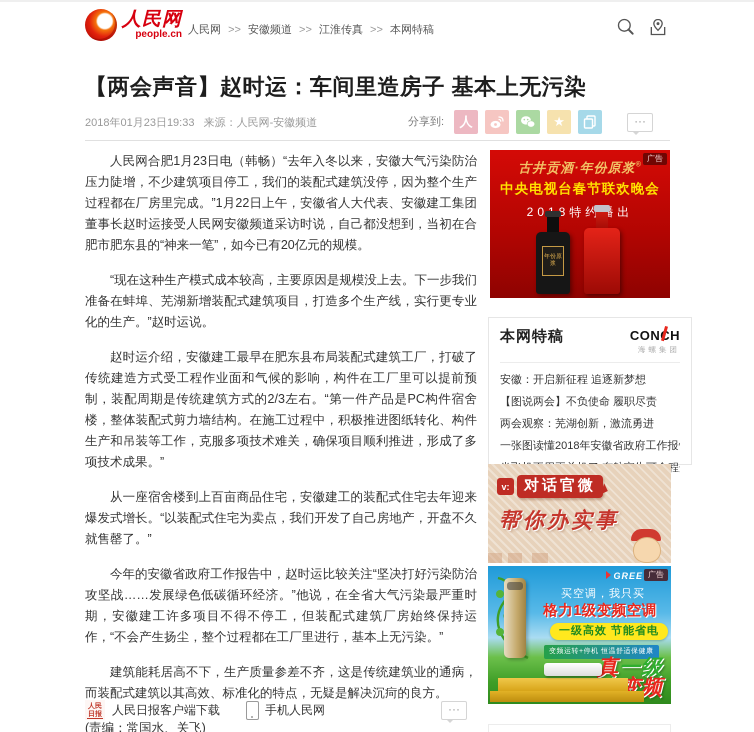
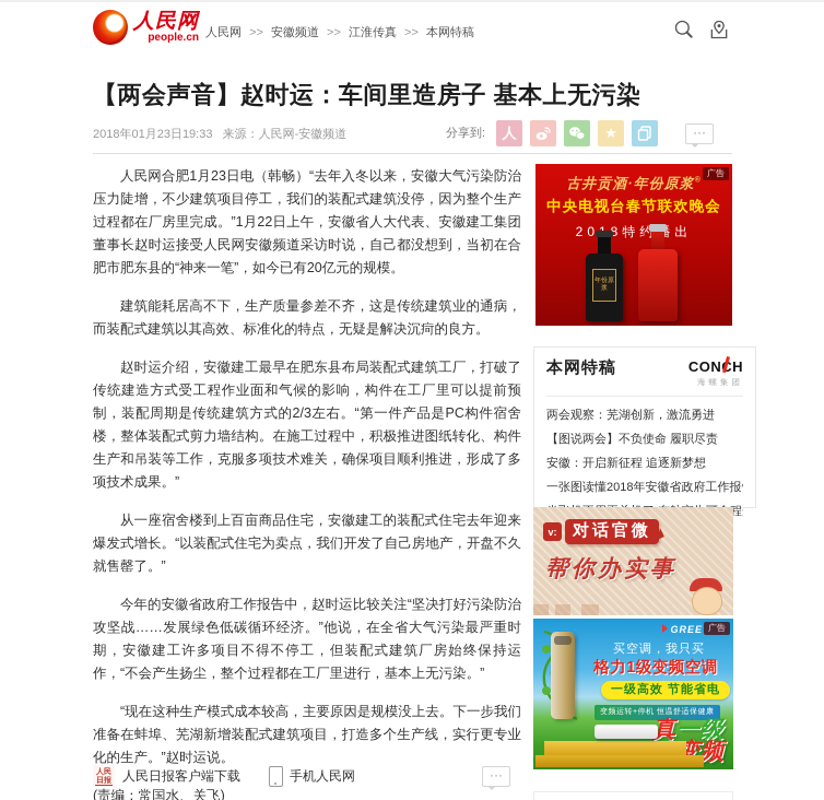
  人民网
  people.cn
  人民网 >> 安徽频道 >> 江淮传真 >> 本网特稿
  【两会声音】赵时运：车间里造房子 基本上无污染
  2018年01月23日19:33 来源：人民网-安徽频道
  分享到:
  人
  ★
  ···
  人民网合肥1月23日电（韩畅）“去年入冬以来，安徽大气污染防治压力陡增，不少建筑项目停工，我们的装配式建筑没停，因为整个生产过程都在厂房里完成。”1月22日上午，安徽省人大代表、安徽建工集团董事长赵时运接受人民网安徽频道采访时说，自己都没想到，当初在合肥市肥东县的“神来一笔”，如今已有20亿元的规模。
- “现在这种生产模式成本较高，主要原因是规模没上去。下一步我们准备在蚌埠、芜湖新增装配式建筑项目，打造多个生产线，实行更专业化的生产。”赵时运说。
+ 建筑能耗居高不下，生产质量参差不齐，这是传统建筑业的通病，而装配式建筑以其高效、标准化的特点，无疑是解决沉疴的良方。
  赵时运介绍，安徽建工最早在肥东县布局装配式建筑工厂，打破了传统建造方式受工程作业面和气候的影响，构件在工厂里可以提前预制，装配周期是传统建筑方式的2/3左右。“第一件产品是PC构件宿舍楼，整体装配式剪力墙结构。在施工过程中，积极推进图纸转化、构件生产和吊装等工作，克服多项技术难关，确保项目顺利推进，形成了多项技术成果。”
  从一座宿舍楼到上百亩商品住宅，安徽建工的装配式住宅去年迎来爆发式增长。“以装配式住宅为卖点，我们开发了自己房地产，开盘不久就售罄了。”
  今年的安徽省政府工作报告中，赵时运比较关注“坚决打好污染防治攻坚战……发展绿色低碳循环经济。”他说，在全省大气污染最严重时期，安徽建工许多项目不得不停工，但装配式建筑厂房始终保持运作，“不会产生扬尘，整个过程都在工厂里进行，基本上无污染。”
- 建筑能耗居高不下，生产质量参差不齐，这是传统建筑业的通病，而装配式建筑以其高效、标准化的特点，无疑是解决沉疴的良方。
+ “现在这种生产模式成本较高，主要原因是规模没上去。下一步我们准备在蚌埠、芜湖新增装配式建筑项目，打造多个生产线，实行更专业化的生产。”赵时运说。
  (责编：常国水、关飞)
  广告
  古井贡酒·年份原浆
  中央电视台春节联欢晚会
  208特约播出
  本网特稿
  CONCH
  海螺集团
- 安徽：开启新征程 追逐新梦想
+ 两会观察：芜湖创新，激流勇进
  【图说两会】不负使命 履职尽责
- 两会观察：芜湖创新，激流勇进
+ 安徽：开启新征程 追逐新梦想
  一张图读懂2018年安徽省政府工作报
  v:
  对话官微
  帮你办实事
  广告
  GREE
  买空调，我只买
  格力1级变频空调
  一级高效 节能省电
  真一级
  人民日报
  人民日报客户端下载
  手机人民网
  ···
